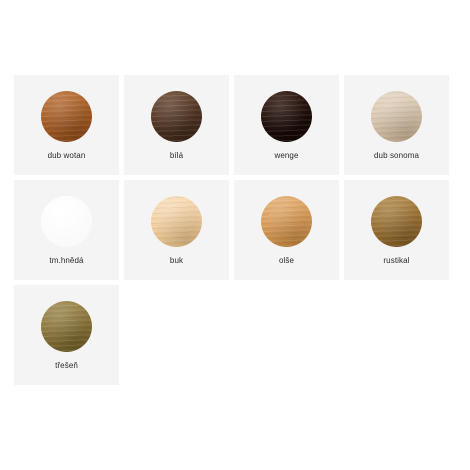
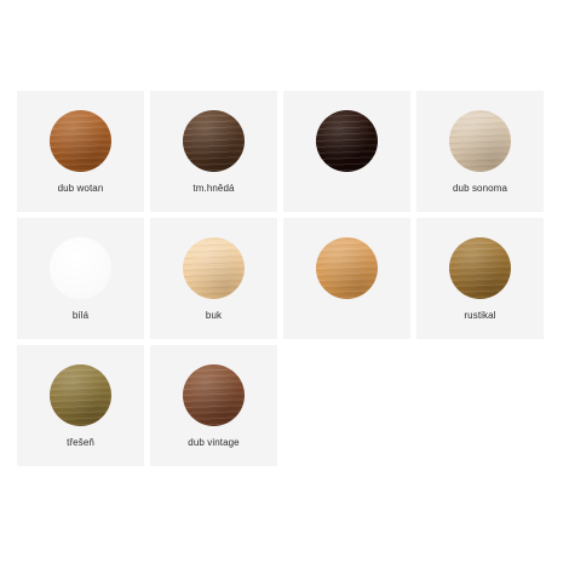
  dub wotan
- bílá
+ tm.hnědá
- wenge
  dub sonoma
- tm.hnědá
+ bílá
  buk
- olše
  rustikal
  třešeň
+ dub vintage
